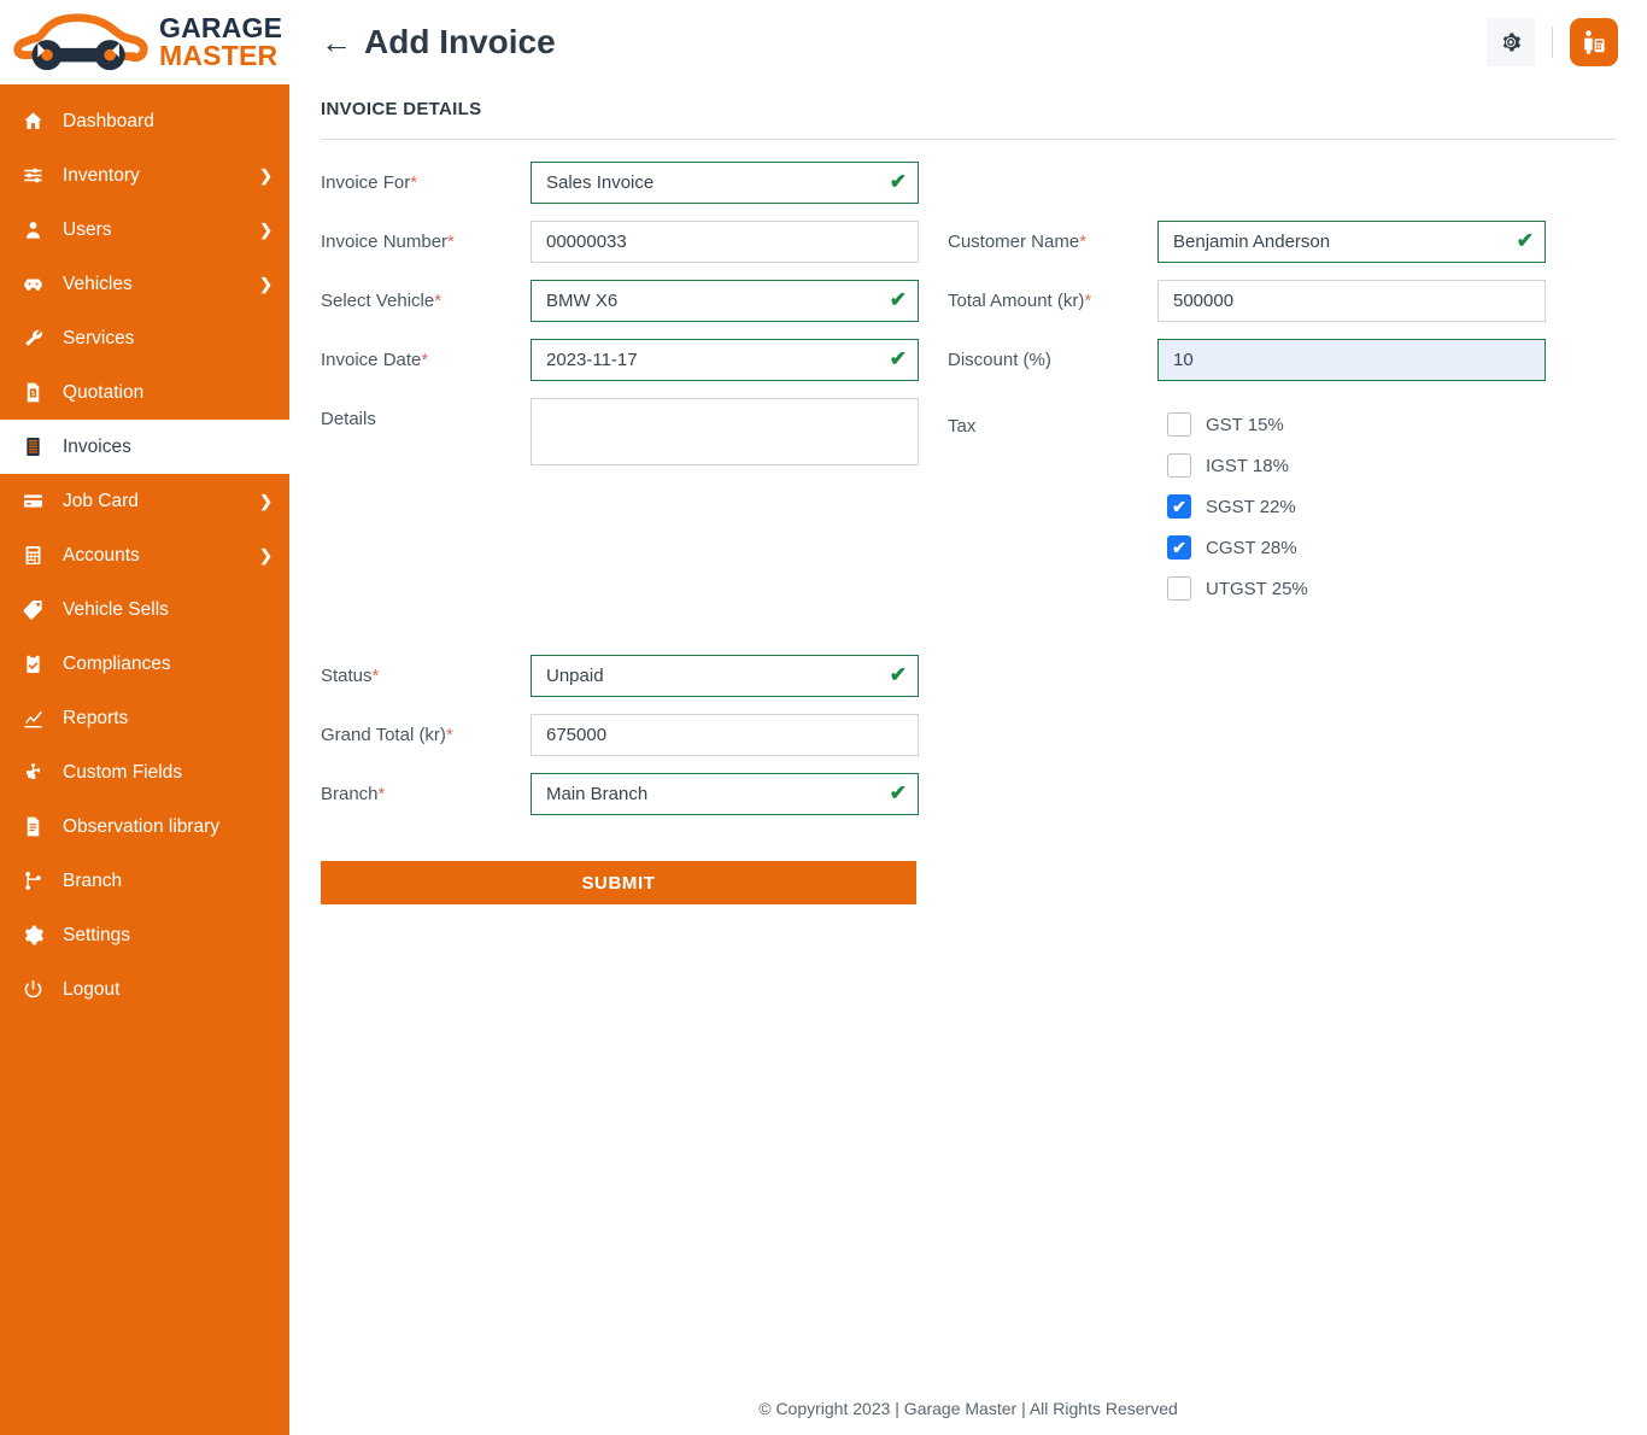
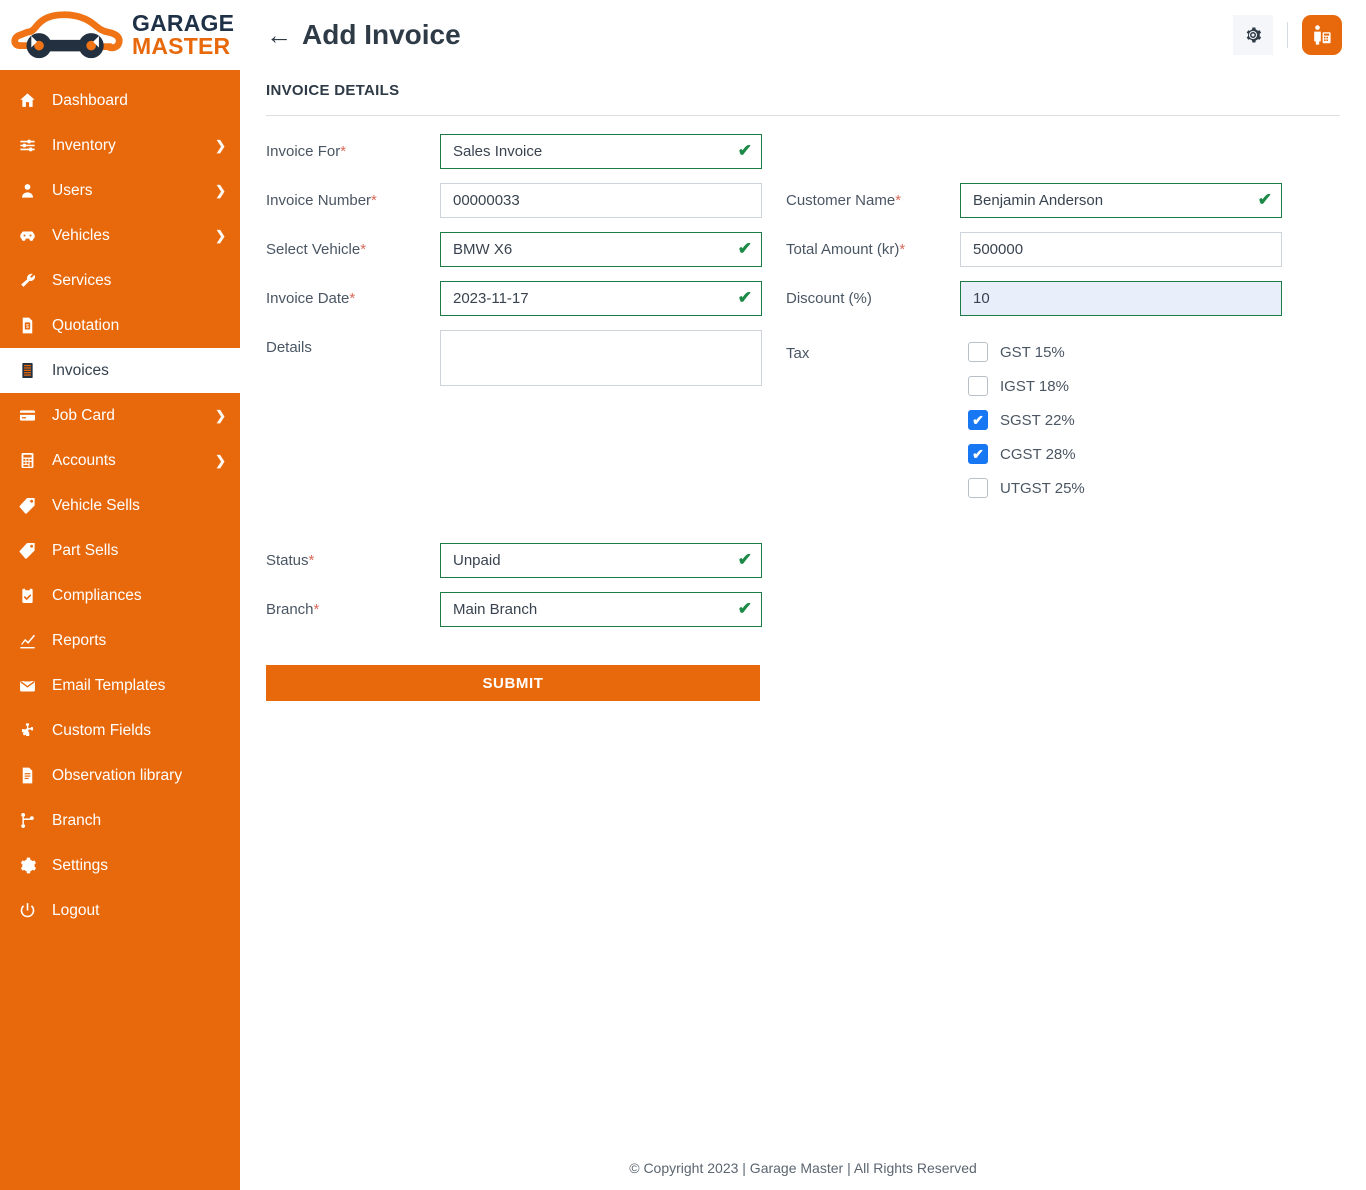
  GARAGE
  MASTER
  Dashboard
  Inventory
  ❯
  Users
  ❯
  Vehicles
  ❯
  Services
  Quotation
  Invoices
  Job Card
  ❯
  Accounts
  ❯
  Vehicle Sells
+ Part Sells
  Compliances
  Reports
+ Email Templates
  Custom Fields
  Observation library
  Branch
  Settings
  Logout
  ←
  Add Invoice
  INVOICE DETAILS
  Invoice For*
  Sales Invoice
  ✔
  Invoice Number*
  00000033
  Select Vehicle*
  BMW X6
  ✔
  Invoice Date*
  2023-11-17
  ✔
  Details
  Customer Name*
  Benjamin Anderson
  ✔
  Total Amount (kr)*
  500000
  Discount (%)
  10
  Tax
  GST 15%
  IGST 18%
  ✔
  SGST 22%
  ✔
  CGST 28%
  UTGST 25%
  Status*
  Unpaid
  ✔
- Grand Total (kr)*
- 675000
  Branch*
  Main Branch
  ✔
  SUBMIT
  © Copyright 2023 | Garage Master | All Rights Reserved
